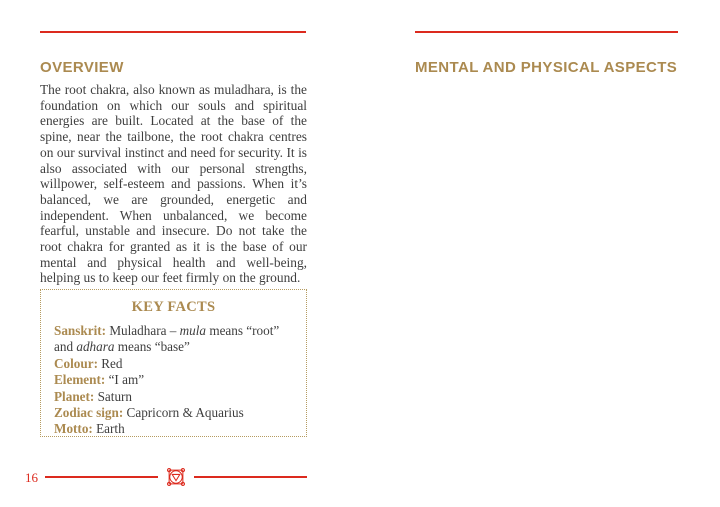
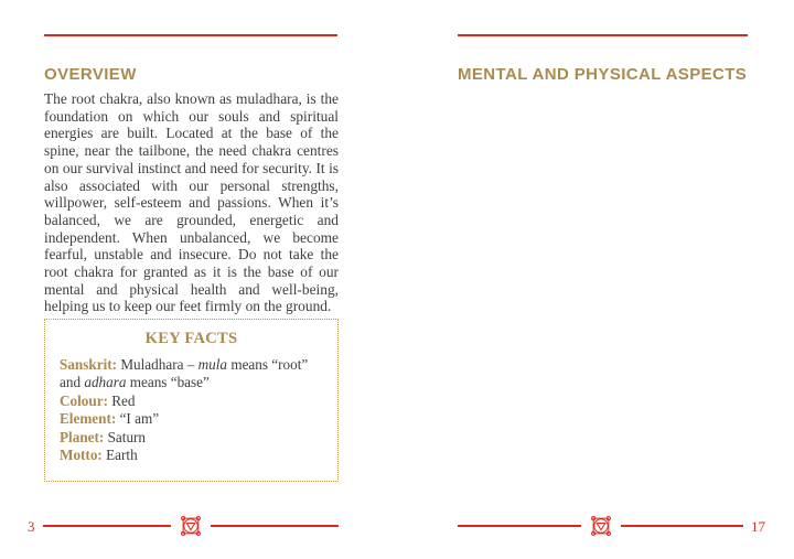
  OVERVIEW
- The root chakra, also known as muladhara, is the foundation on which our souls and spiritual energies are built. Located at the base of the spine, near the tailbone, the root chakra centres on our survival instinct and need for security. It is also associated with our personal strengths, willpower, self-esteem and passions. When it’s balanced, we are grounded, energetic and independent. When unbalanced, we become fearful, unstable and insecure. Do not take the root chakra for granted as it is the base of our mental and physical health and well-being, helping us to keep our feet firmly on the ground.
+ The root chakra, also known as muladhara, is the foundation on which our souls and spiritual energies are built. Located at the base of the spine, near the tailbone, the need chakra centres on our survival instinct and need for security. It is also associated with our personal strengths, willpower, self-esteem and passions. When it’s balanced, we are grounded, energetic and independent. When unbalanced, we become fearful, unstable and insecure. Do not take the root chakra for granted as it is the base of our mental and physical health and well-being, helping us to keep our feet firmly on the ground.
  KEY FACTS
  Sanskrit: Muladhara – mula means “root” and adhara means “base”
  Colour: Red
  Element: “I am”
  Planet: Saturn
- Zodiac sign: Capricorn & Aquarius
  Motto: Earth
- 16
+ 3
  MENTAL AND PHYSICAL ASPECTS
+ 17
